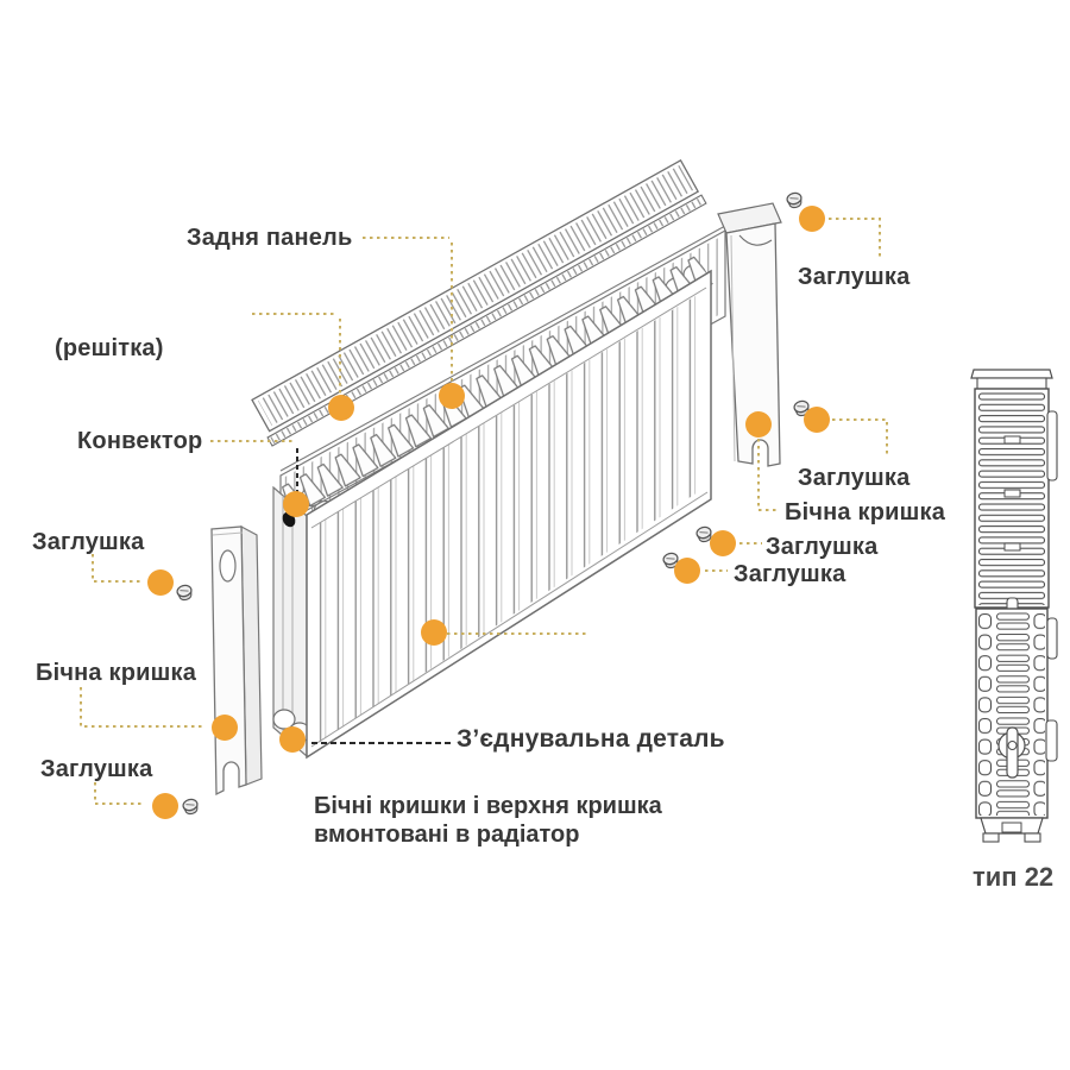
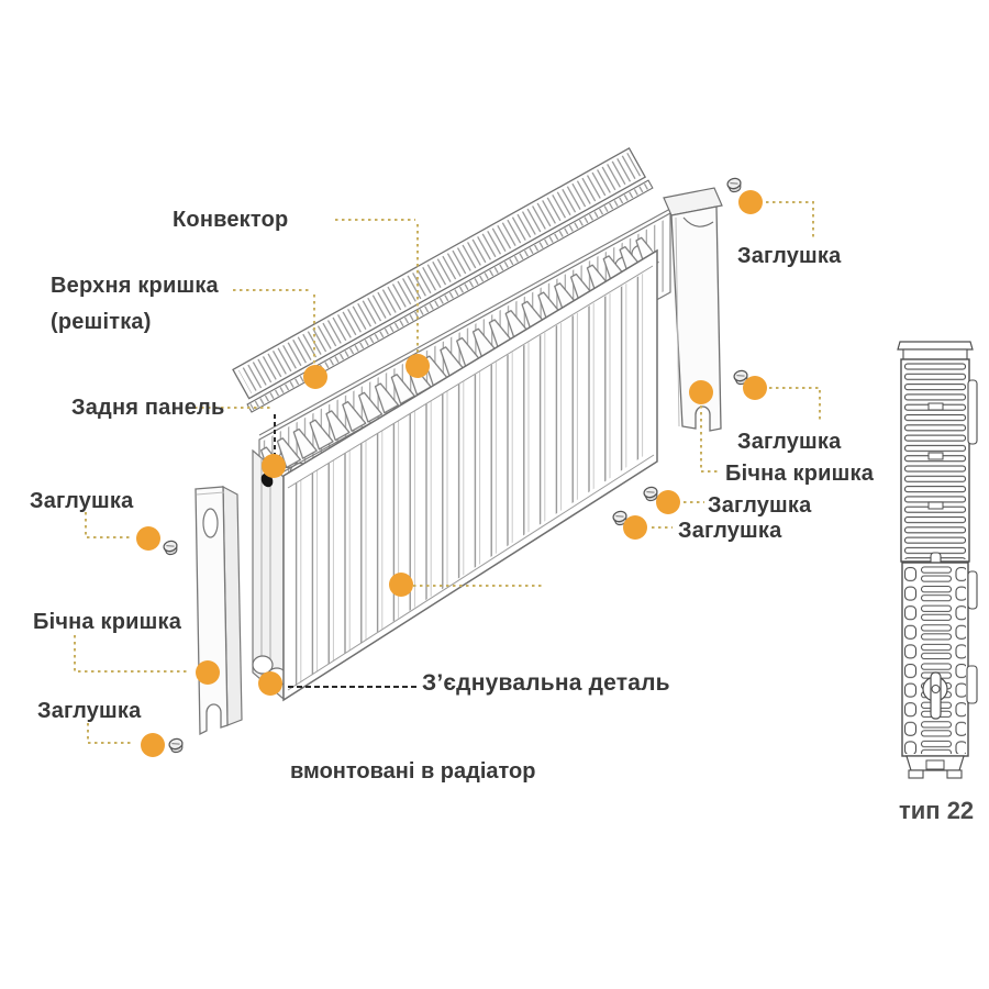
- Задня панель
+ Конвектор
+ Верхня кришка
  (решітка)
- Конвектор
+ Задня панель
  Заглушка
  Бічна кришка
  Заглушка
  Заглушка
  Заглушка
  Бічна кришка
  Заглушка
  Заглушка
  З’єднувальна деталь
- Бічні кришки і верхня кришка
  вмонтовані в радіатор
  тип 22
